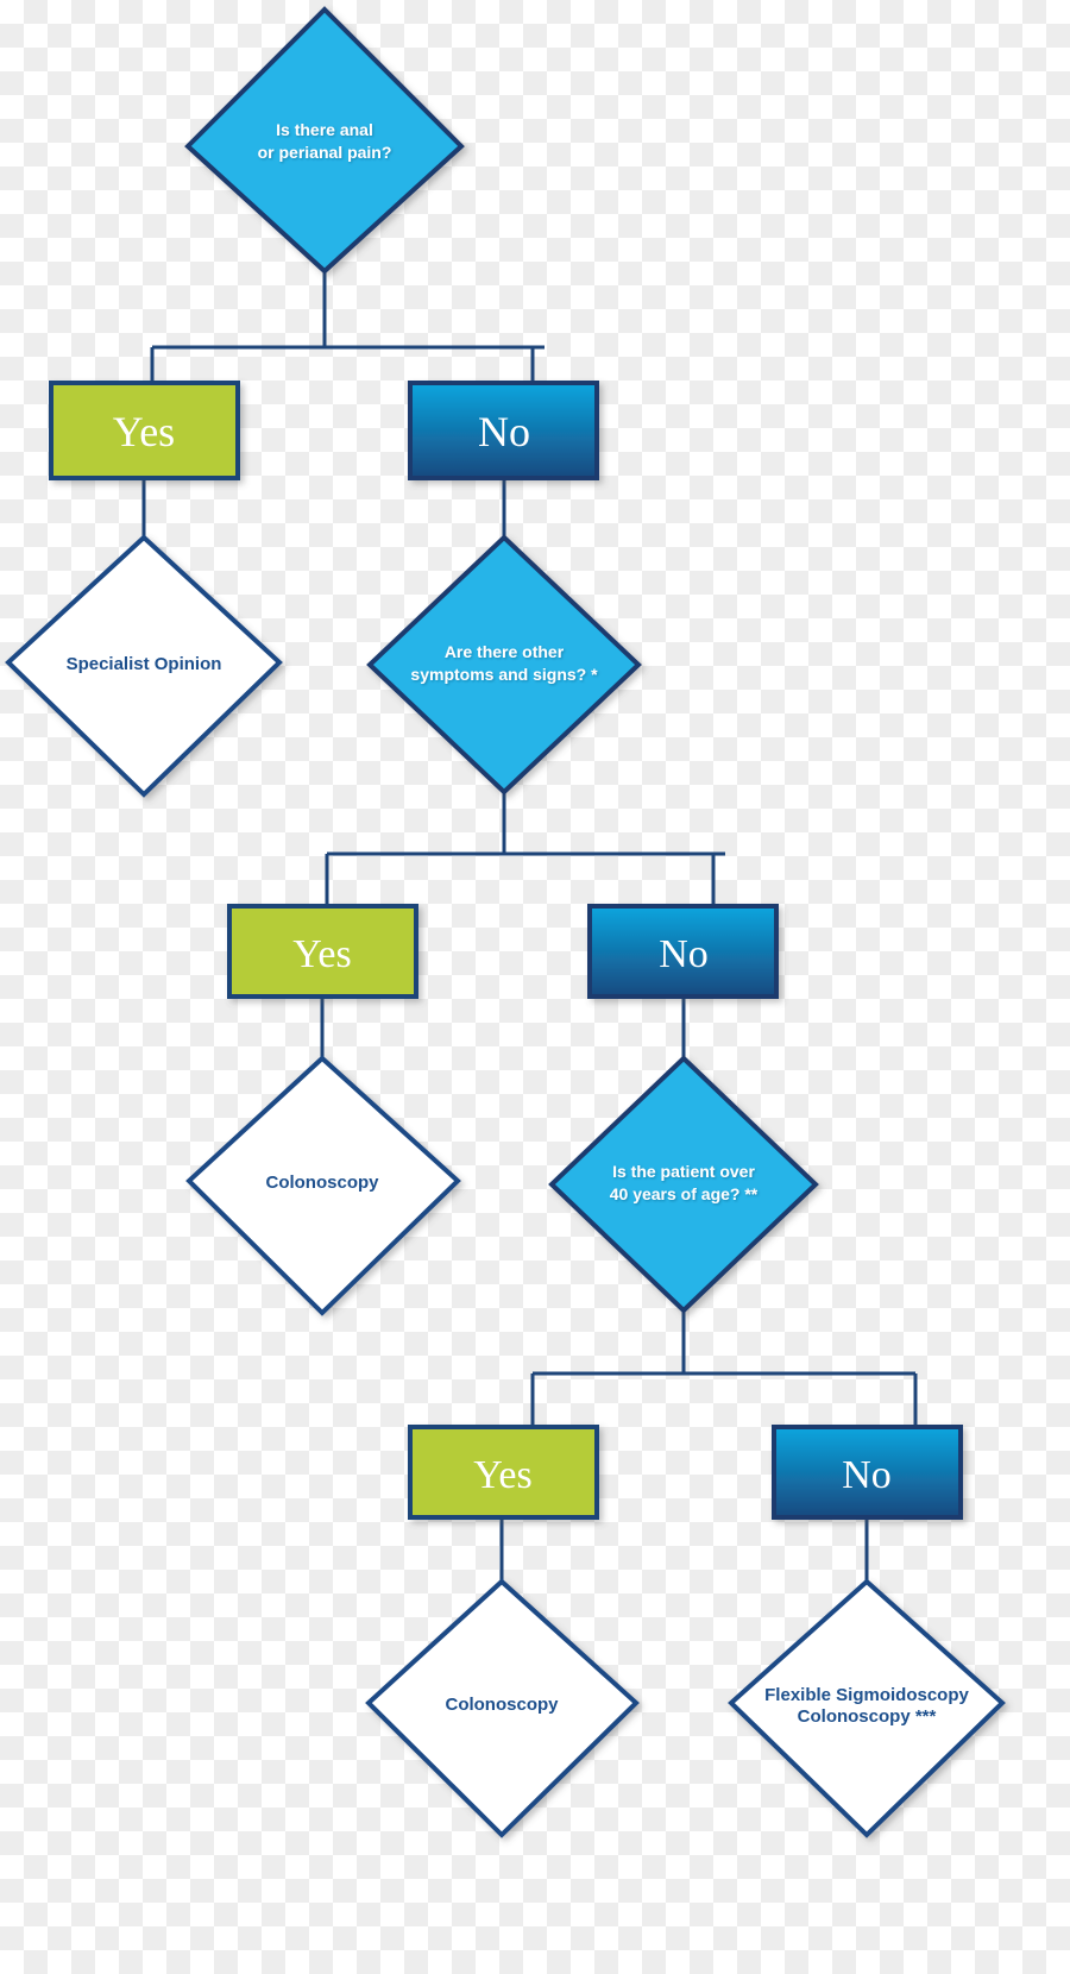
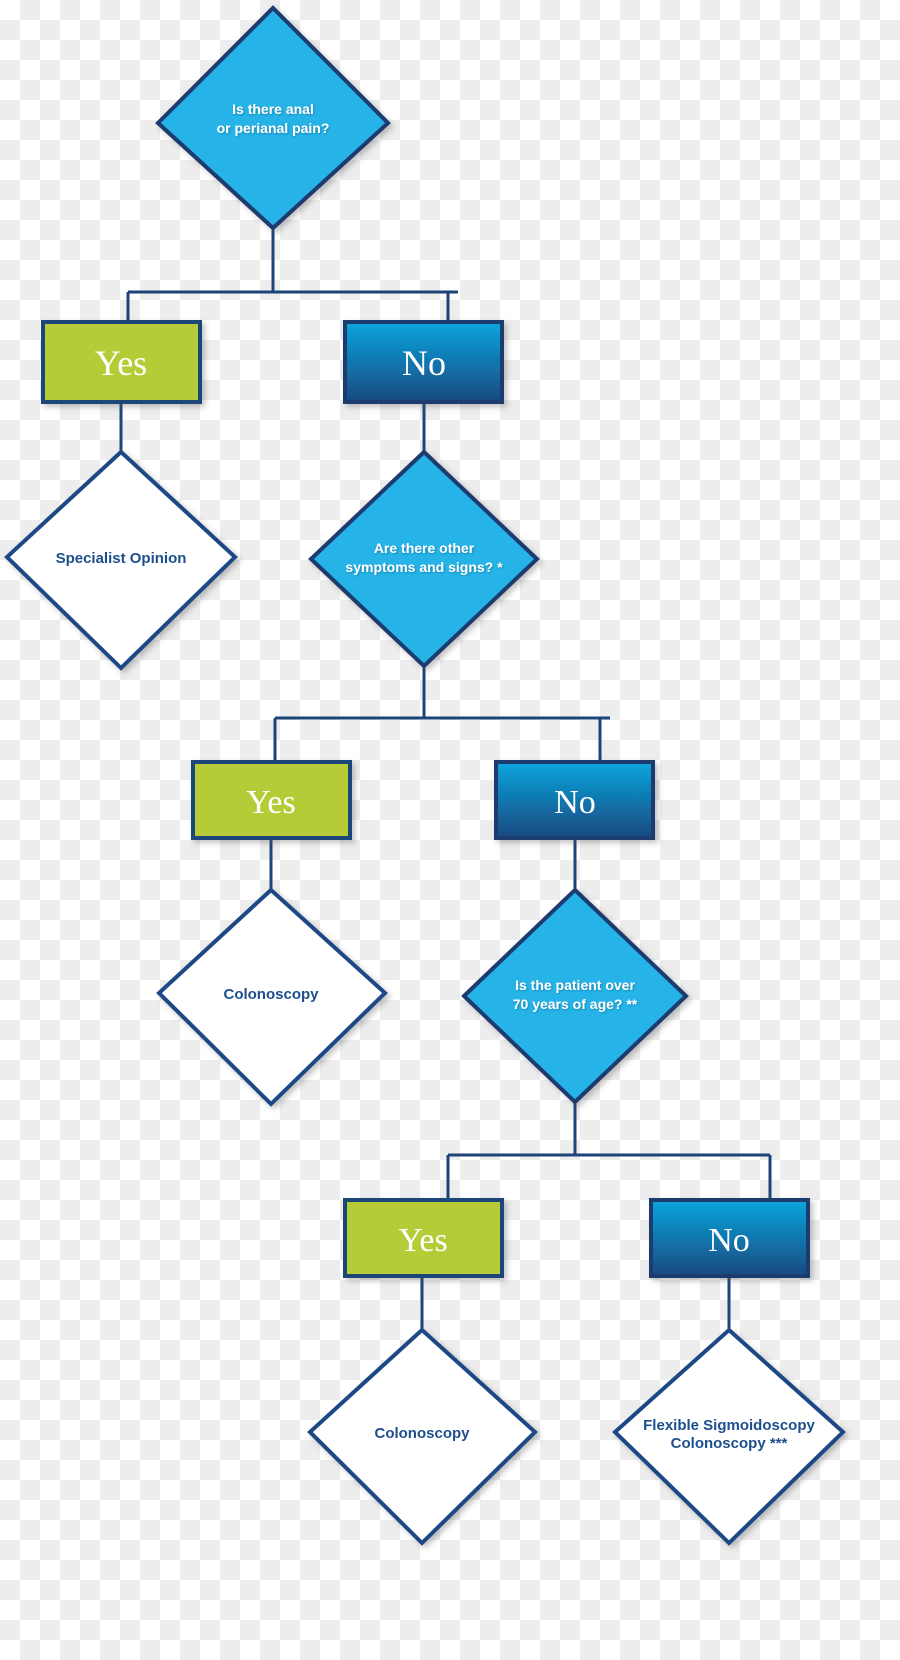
  Is there anal
  or perianal pain?
  Yes
  No
  Specialist Opinion
  Are there other
  symptoms and signs? *
  Yes
  No
  Colonoscopy
  Is the patient over
- 40 years of age? **
+ 70 years of age? **
  Yes
  No
  Colonoscopy
  Flexible Sigmoidoscopy
  Colonoscopy ***
